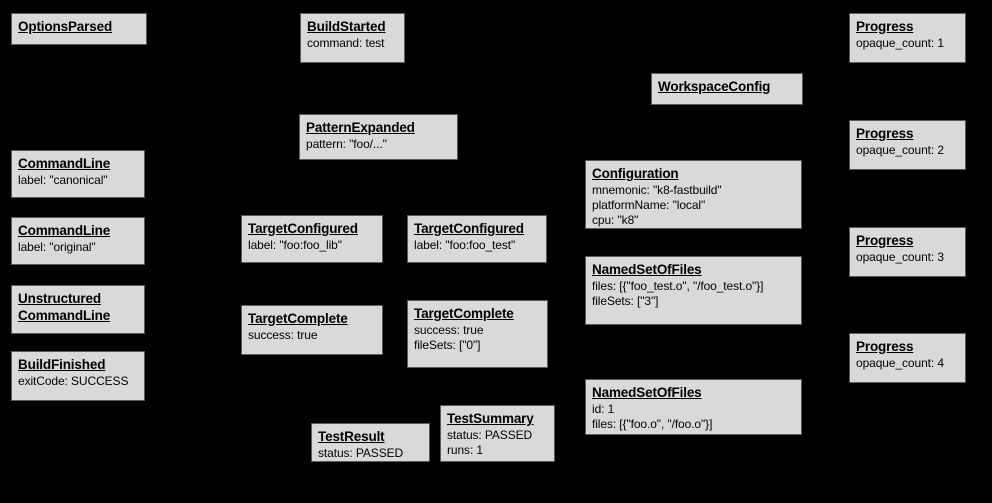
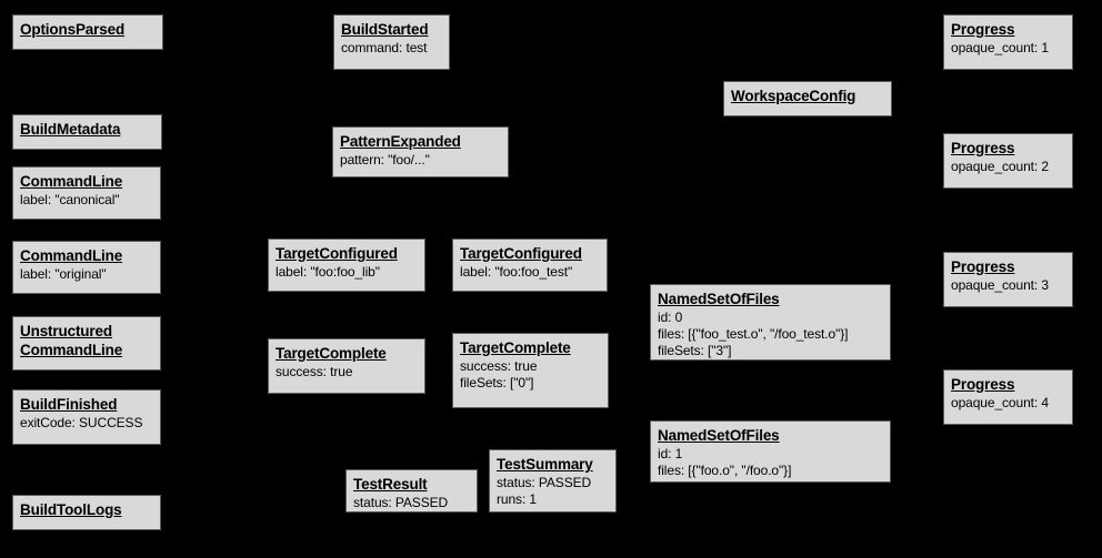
  OptionsParsed
  BuildStarted
  command: test
  Progress
  opaque_count: 1
  WorkspaceConfig
+ BuildMetadata
  PatternExpanded
  pattern: "foo/..."
  Progress
  opaque_count: 2
  CommandLine
  label: "canonical"
- Configuration
- mnemonic: "k8-fastbuild"
- platformName: "local"
- cpu: "k8"
  TargetConfigured
  label: "foo:foo_lib"
  TargetConfigured
  label: "foo:foo_test"
  CommandLine
  label: "original"
  Progress
  opaque_count: 3
  NamedSetOfFiles
+ id: 0
  files: [{"foo_test.o", "/foo_test.o"}]
  fileSets: ["3"]
  Unstructured
  CommandLine
  TargetComplete
  success: true
  TargetComplete
  success: true
  fileSets: ["0"]
  Progress
  opaque_count: 4
  BuildFinished
  exitCode: SUCCESS
  NamedSetOfFiles
  id: 1
  files: [{"foo.o", "/foo.o"}]
  TestSummary
  status: PASSED
  runs: 1
  TestResult
  status: PASSED
+ BuildToolLogs
